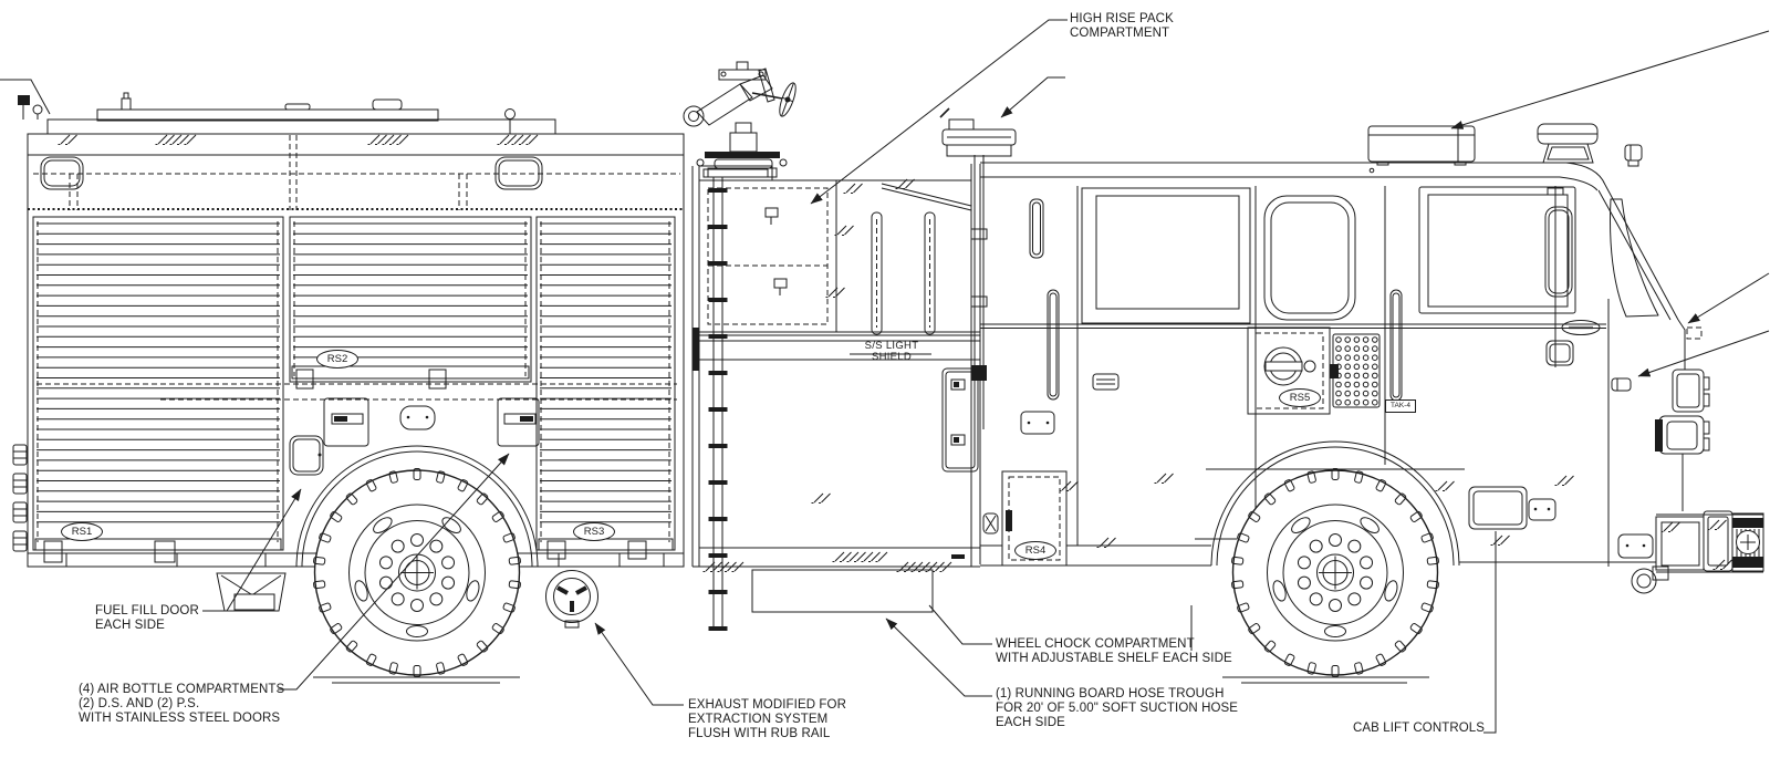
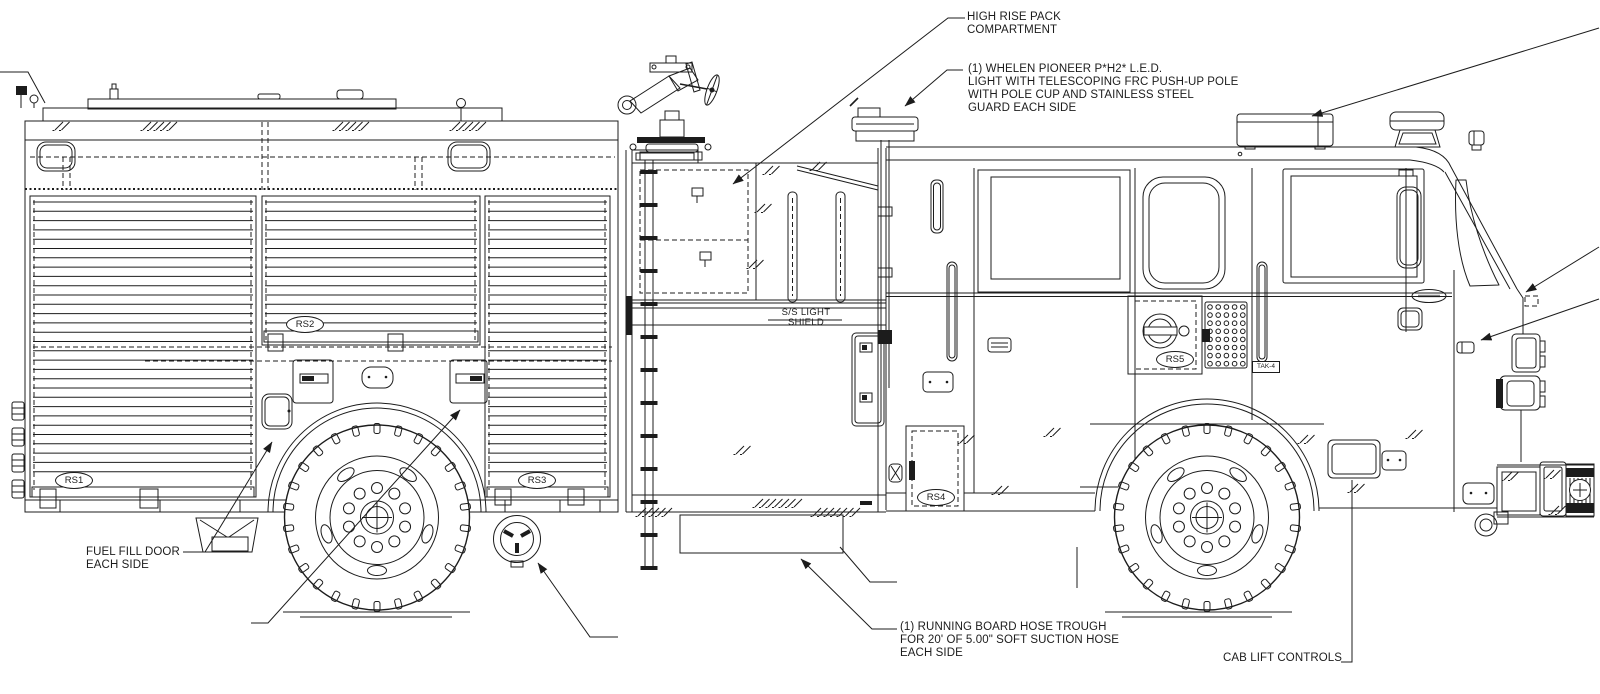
  HIGH RISE PACK
  COMPARTMENT
+ (1) WHELEN PIONEER P*H2* L.E.D.
+ LIGHT WITH TELESCOPING FRC PUSH-UP POLE
+ WITH POLE CUP AND STAINLESS STEEL
+ GUARD EACH SIDE
  FUEL FILL DOOR
  EACH SIDE
- (4) AIR BOTTLE COMPARTMENTS
- (2) D.S. AND (2) P.S.
- WITH STAINLESS STEEL DOORS
- EXHAUST MODIFIED FOR
- EXTRACTION SYSTEM
- FLUSH WITH RUB RAIL
- WHEEL CHOCK COMPARTMENT
- WITH ADJUSTABLE SHELF EACH SIDE
  (1) RUNNING BOARD HOSE TROUGH
  FOR 20' OF 5.00" SOFT SUCTION HOSE
  EACH SIDE
  CAB LIFT CONTROLS
  S/S LIGHT SHIELD
  RS1
  RS2
  RS3
  RS4
  RS5
